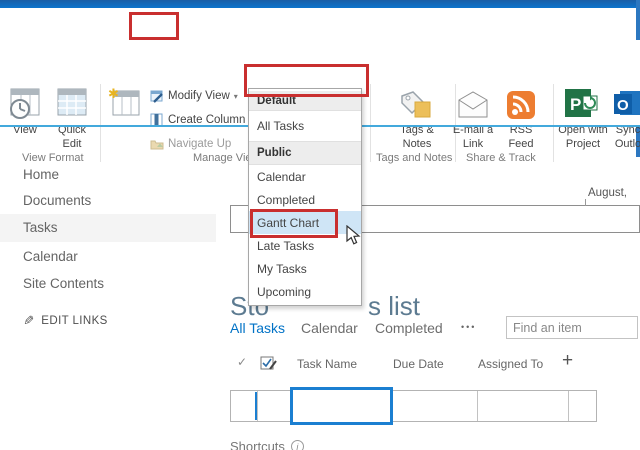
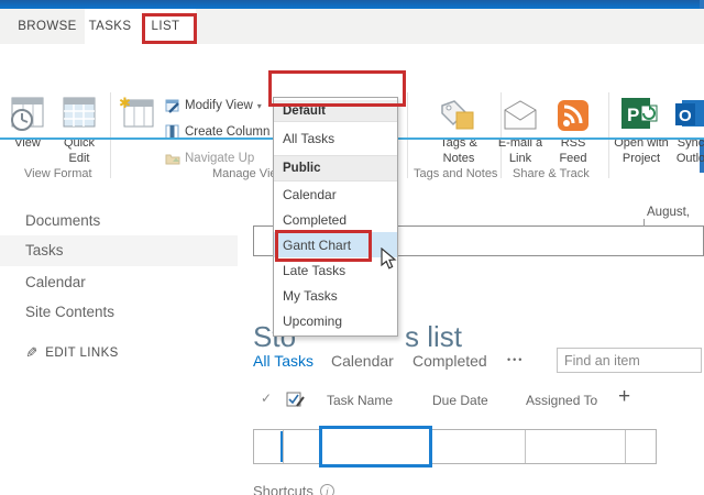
+ BROWSE
+ TASKS
+ LIST
  View
  Quick Edit
  View Format
  ✱
  Modify View
  ▾
  Create Column
  Navigate Up
  Manage Vi
  Tags & Notes
  Tags and Notes
  E-mail a Link
  RSS Feed
  Share & Track
  P
  Open with Project
  O
  Sync Outlo
- Home
  Documents
  Tasks
  Calendar
  Site Contents
  EDIT LINKS
  August,
  Sto
  s list
  All Tasks
  Calendar
  Completed
  •••
  Find an item
  ✓
  Task Name
  Due Date
  Assigned To
  +
  Shortcuts
  i
  Default
  All Tasks
  Public
  Calendar
  Completed
  Gantt Chart
  Late Tasks
  My Tasks
  Upcoming
